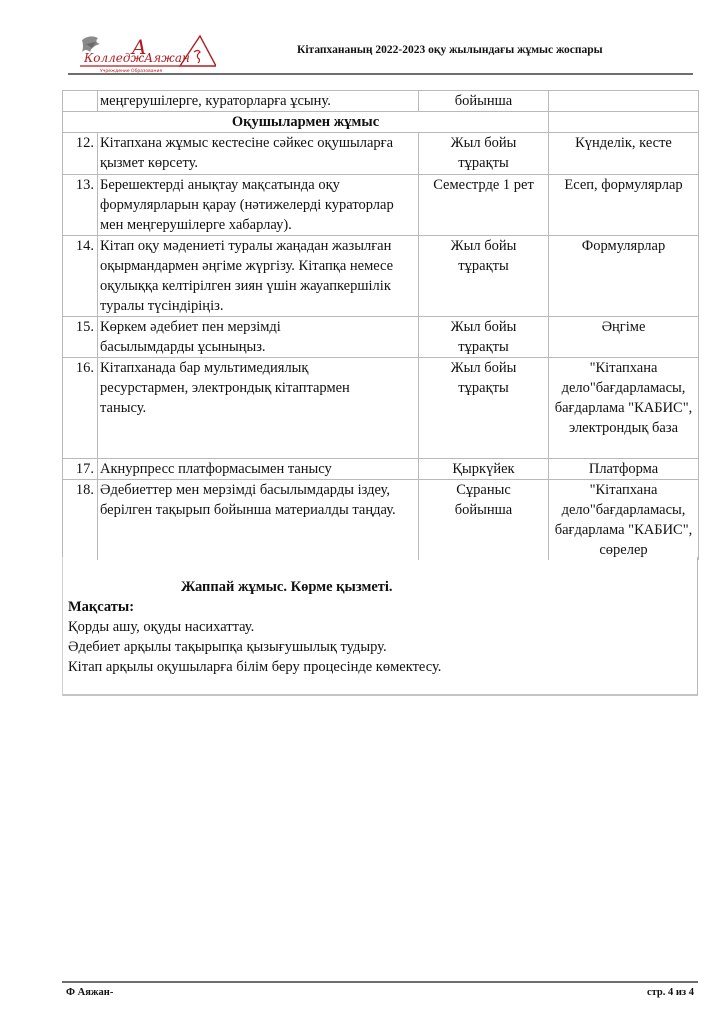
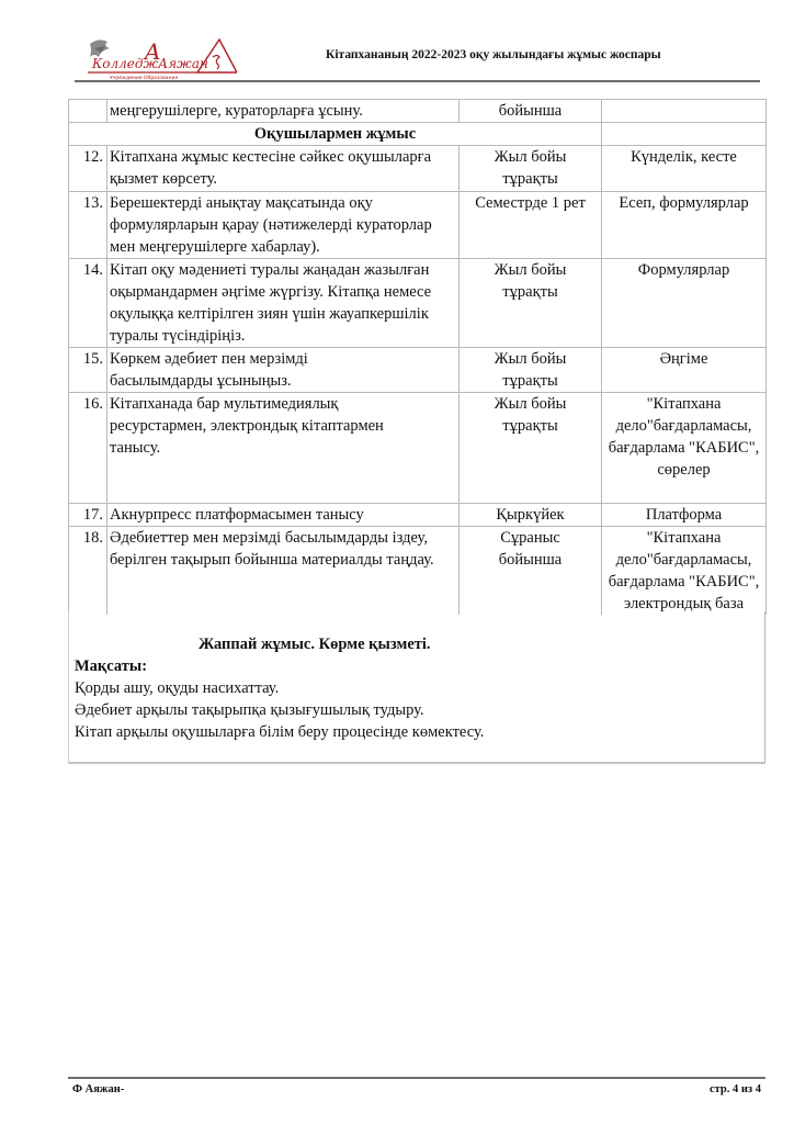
  КолледжАяжан
  A
  Кітапхананың 2022-2023 оқу жылындағы жұмыс жоспары
  	меңгерушілерге, кураторларға ұсыну.	бойынша
  Оқушылармен жұмыс
  12.	Кітапхана жұмыс кестесіне сәйкес оқушыларға қызмет көрсету.	Жыл бойы тұрақты	Күнделік, кесте
  13.	Берешектерді анықтау мақсатында оқу формулярларын қарау (нәтижелерді кураторлар мен меңгерушілерге хабарлау).	Семестрде 1 рет	Есеп, формулярлар
  14.	Кітап оқу мәдениеті туралы жаңадан жазылған оқырмандармен әңгіме жүргізу. Кітапқа немесе оқулыққа келтірілген зиян үшін жауапкершілік туралы түсіндіріңіз.	Жыл бойы тұрақты	Формулярлар
  15.	Көркем әдебиет пен мерзімді басылымдарды ұсыныңыз.	Жыл бойы тұрақты	Әңгіме
- 16.	Кітапханада бар мультимедиялық ресурстармен, электрондық кітаптармен танысу.	Жыл бойы тұрақты	"Кітапхана дело"бағдарламасы, бағдарлама "КАБИС", электрондық база
+ 16.	Кітапханада бар мультимедиялық ресурстармен, электрондық кітаптармен танысу.	Жыл бойы тұрақты	"Кітапхана дело"бағдарламасы, бағдарлама "КАБИС", сөрелер
  17.	Акнурпресс платформасымен танысу	Қыркүйек	Платформа
- 18.	Әдебиеттер мен мерзімді басылымдарды іздеу, берілген тақырып бойынша материалды таңдау.	Сұраныс бойынша	"Кітапхана дело"бағдарламасы, бағдарлама "КАБИС", сөрелер
+ 18.	Әдебиеттер мен мерзімді басылымдарды іздеу, берілген тақырып бойынша материалды таңдау.	Сұраныс бойынша	"Кітапхана дело"бағдарламасы, бағдарлама "КАБИС", электрондық база
  Жаппай жұмыс. Көрме қызметі.
  Мақсаты:
  Қорды ашу, оқуды насихаттау.
  Әдебиет арқылы тақырыпқа қызығушылық тудыру.
  Кітап арқылы оқушыларға білім беру процесінде көмектесу.
  Ф Аяжан-
  стр. 4 из 4
